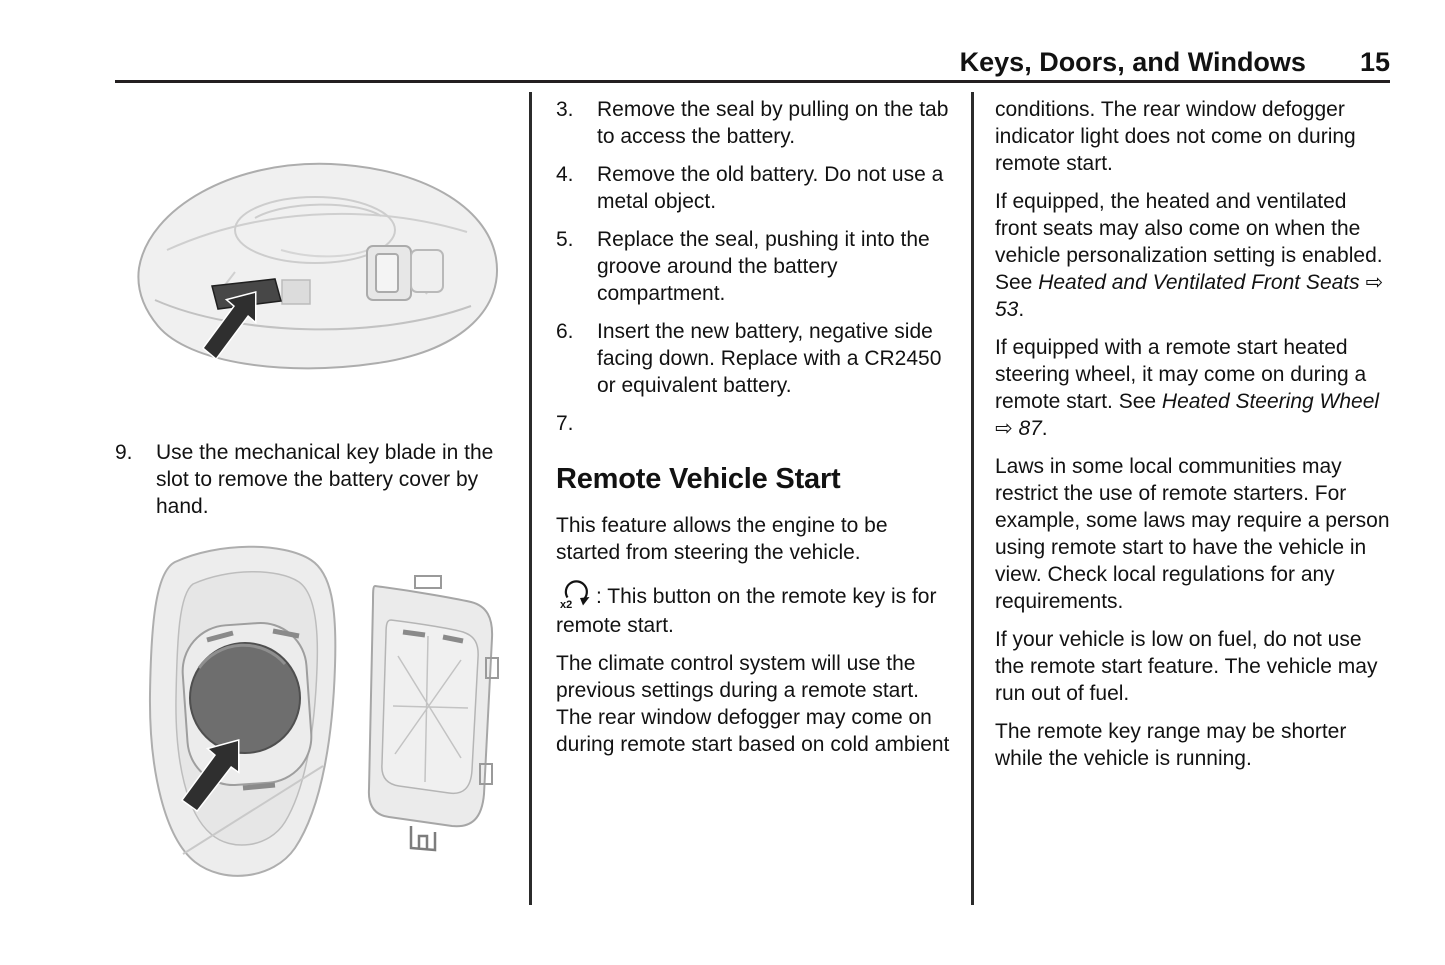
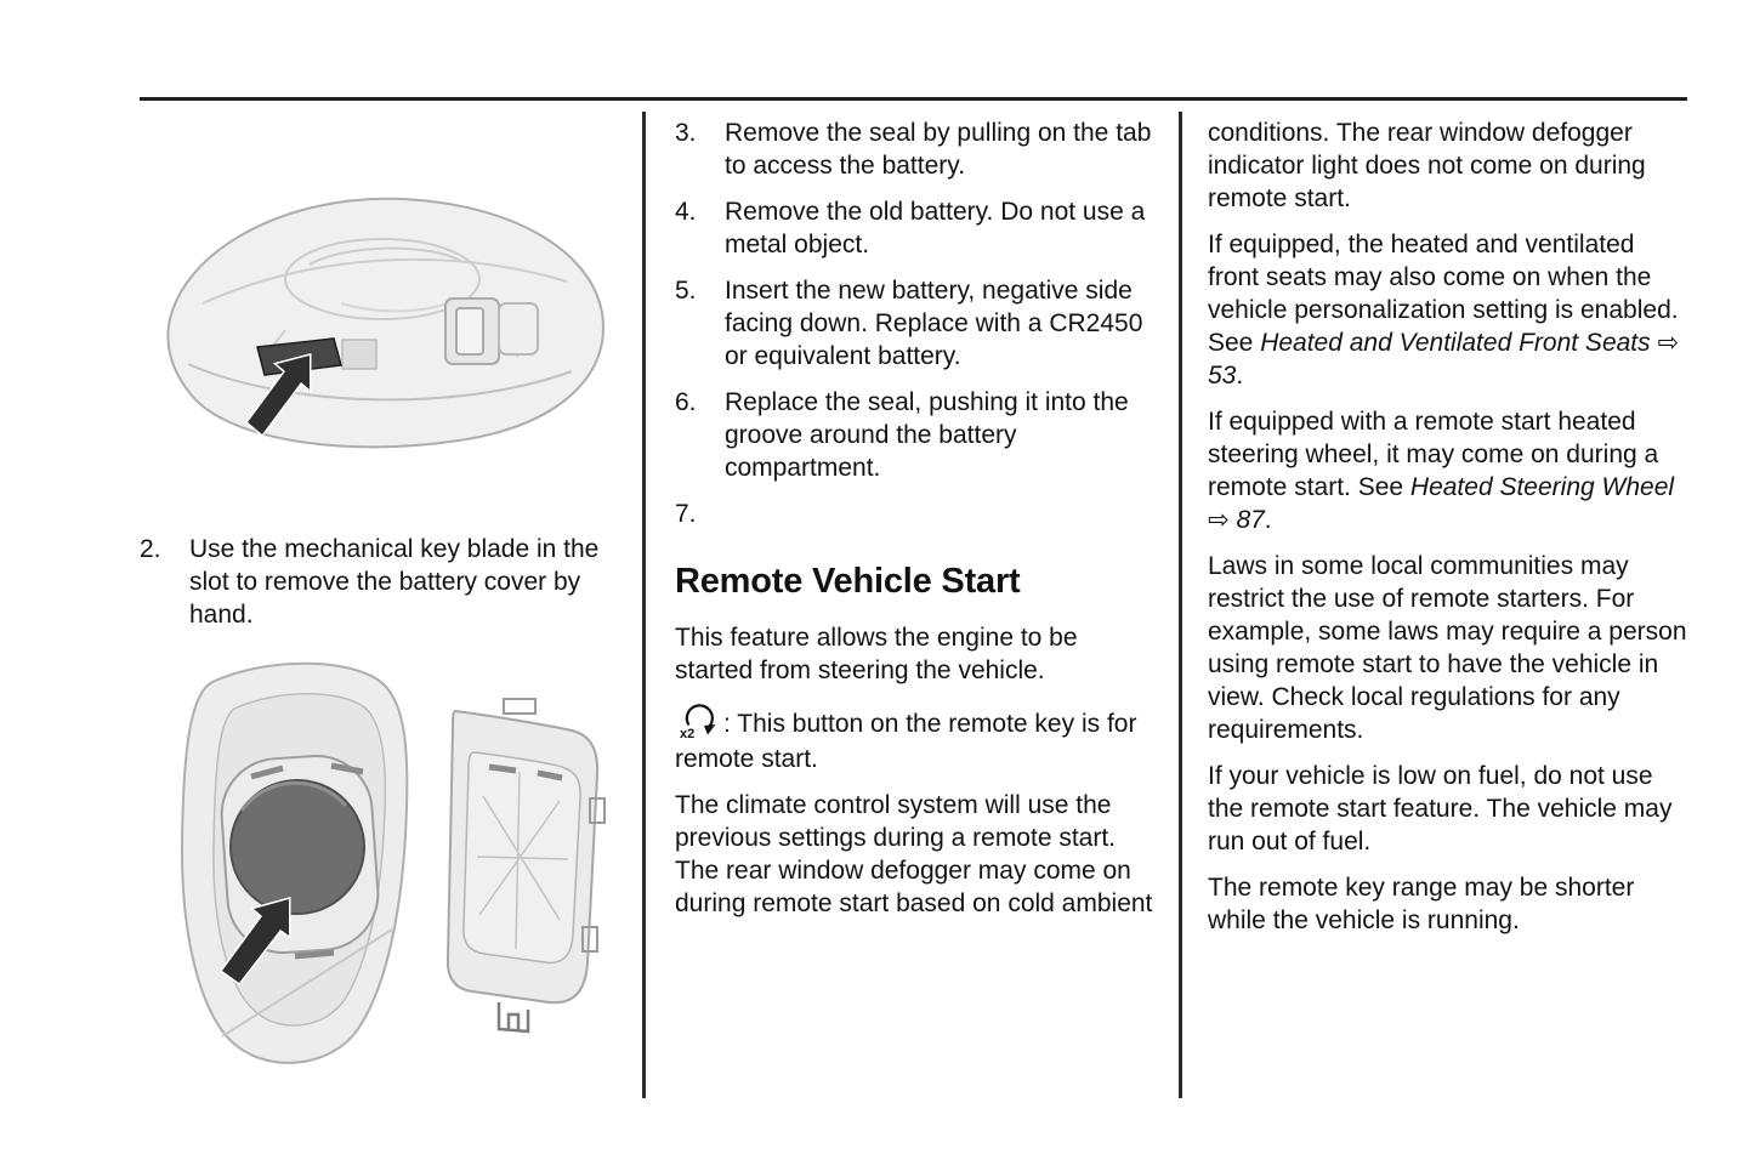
- Keys, Doors, and Windows
- 15
- 9.
+ 2.
  Use the mechanical key blade in the slot to remove the battery cover by hand.
  3.
  Remove the seal by pulling on the tab to access the battery.
  4.
  Remove the old battery. Do not use a metal object.
  5.
- Replace the seal, pushing it into the groove around the battery compartment.
+ Insert the new battery, negative side facing down. Replace with a CR2450 or equivalent battery.
  6.
- Insert the new battery, negative side facing down. Replace with a CR2450 or equivalent battery.
+ Replace the seal, pushing it into the groove around the battery compartment.
  7.
  Remote Vehicle Start
  This feature allows the engine to be started from steering the vehicle.
  x2
  : This button on the remote key is for remote start.
  The climate control system will use the previous settings during a remote start. The rear window defogger may come on during remote start based on cold ambient
  conditions. The rear window defogger indicator light does not come on during remote start.
  If equipped, the heated and ventilated front seats may also come on when the vehicle personalization setting is enabled. See Heated and Ventilated Front Seats ⇨ 53.
  If equipped with a remote start heated steering wheel, it may come on during a remote start. See Heated Steering Wheel ⇨ 87.
  Laws in some local communities may restrict the use of remote starters. For example, some laws may require a person using remote start to have the vehicle in view. Check local regulations for any requirements.
  If your vehicle is low on fuel, do not use the remote start feature. The vehicle may run out of fuel.
  The remote key range may be shorter while the vehicle is running.
